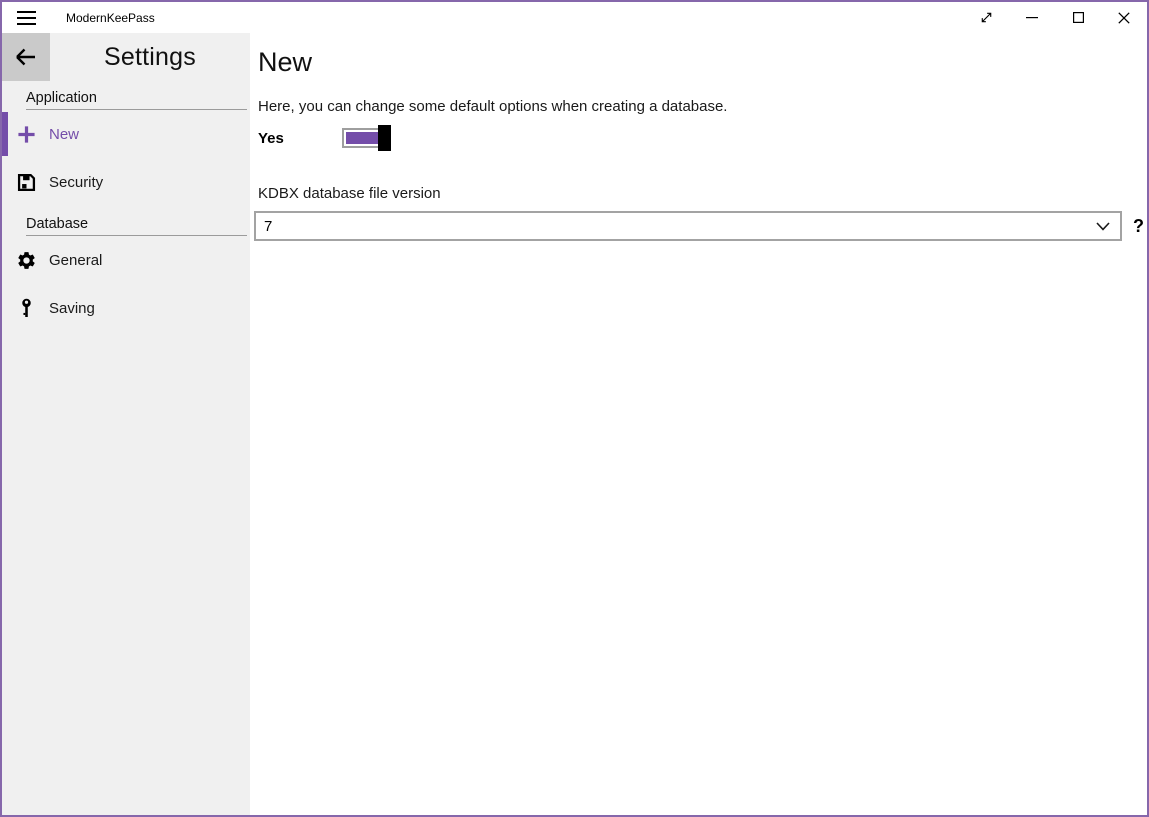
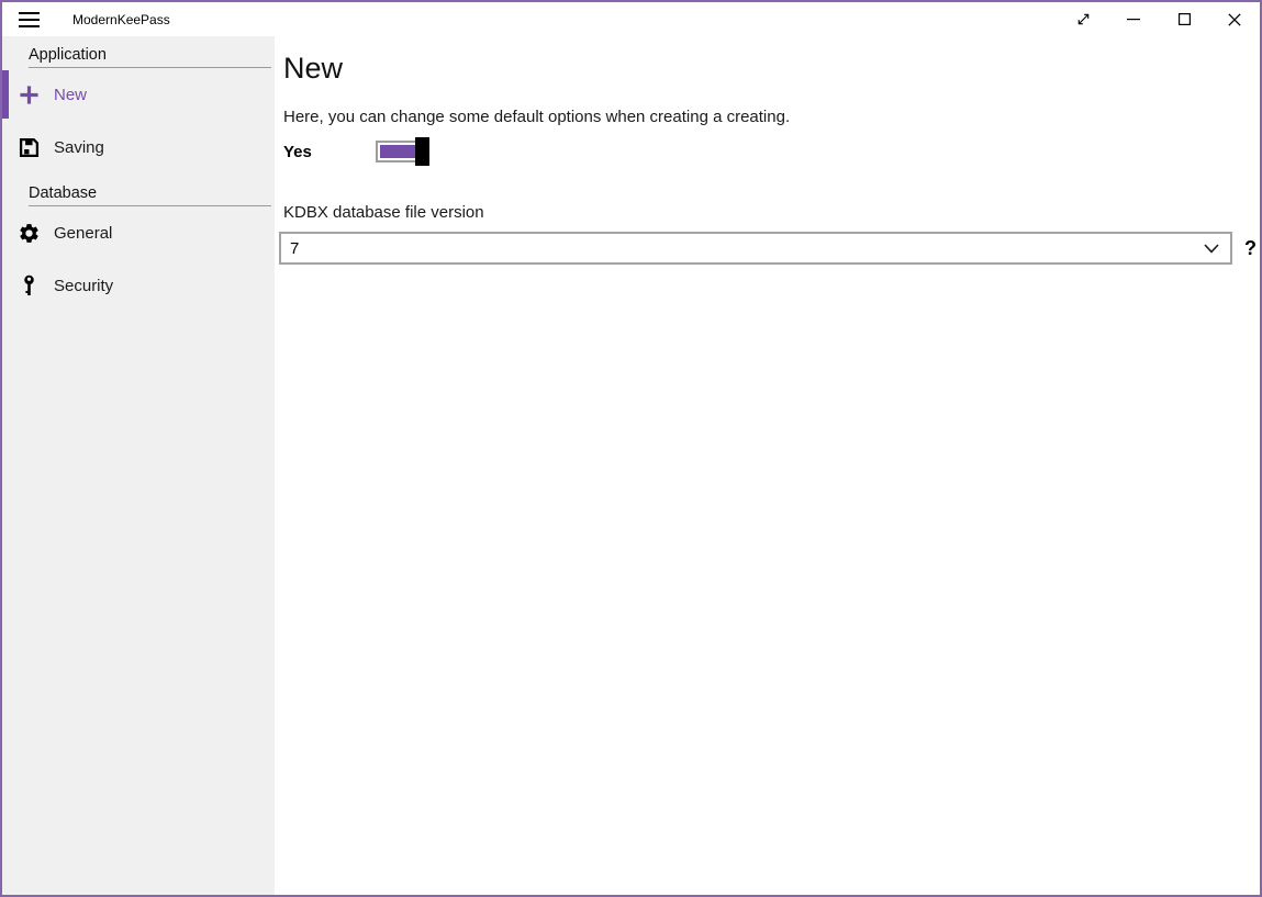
  ModernKeePass
- Settings
  Application
  New
- Security
+ Saving
  Database
  General
- Saving
+ Security
  New
- Here, you can change some default options when creating a database.
+ Here, you can change some default options when creating a creating.
  Yes
  KDBX database file version
  7
  ?
